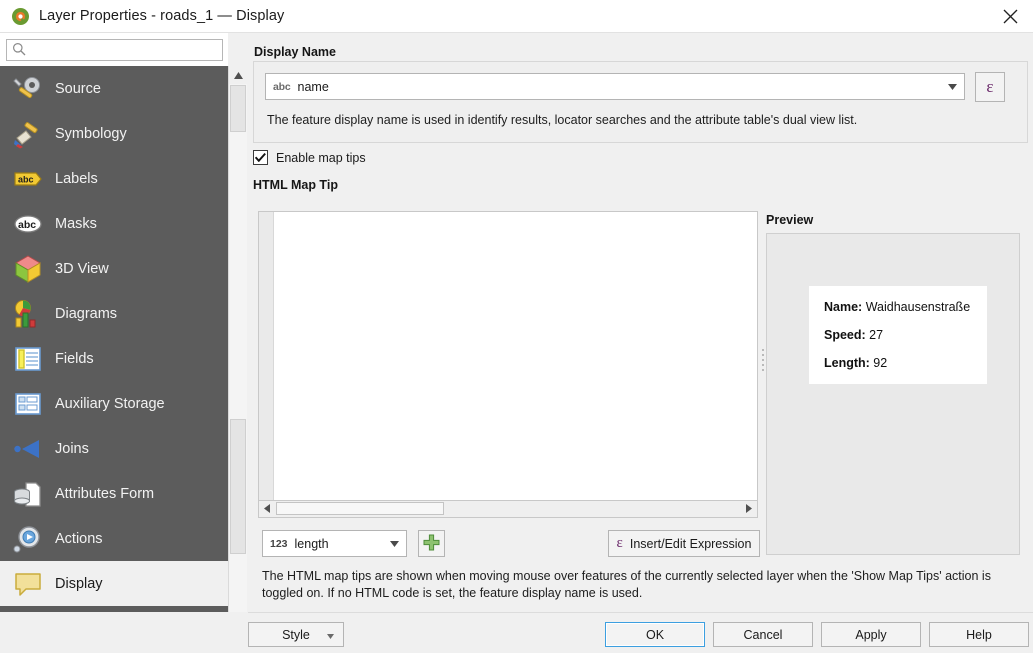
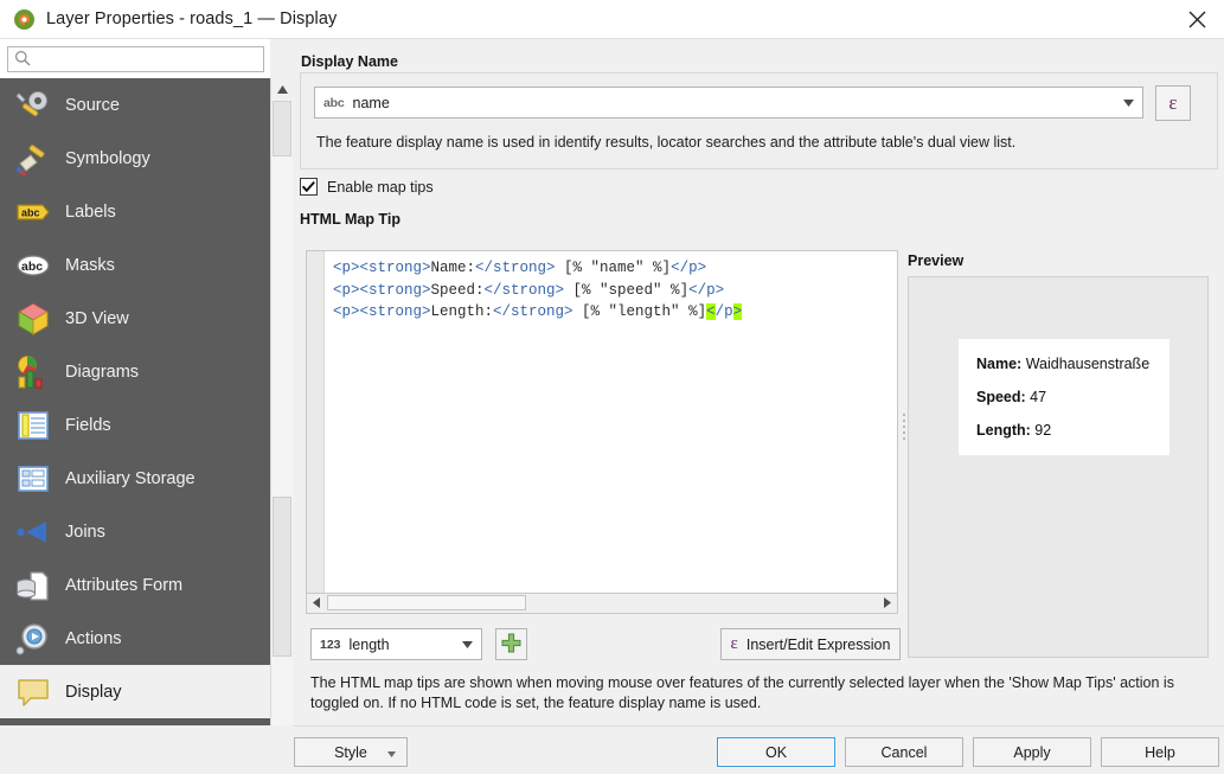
  Layer Properties - roads_1 — Display
  Source
  Symbology
  abc
  Labels
  abc
  Masks
  3D View
  Diagrams
  Fields
  Auxiliary Storage
  Joins
  Attributes Form
  Actions
  Display
  Display Name
  abc
  name
  ε
  The feature display name is used in identify results, locator searches and the attribute table's dual view list.
  Enable map tips
  HTML Map Tip
+ <p><strong>Name:</strong> [% "name" %]</p>
+ <p><strong>Speed:</strong> [% "speed" %]</p>
+ <p><strong>Length:</strong> [% "length" %]</p>
  Preview
  Name: Waidhausenstraße
- Speed: 27
+ Speed: 47
  Length: 92
  123
  length
  ε
  Insert/Edit Expression
  The HTML map tips are shown when moving mouse over features of the currently selected layer when the 'Show Map Tips' action is toggled on. If no HTML code is set, the feature display name is used.
  Style
  OK
  Cancel
  Apply
  Help
